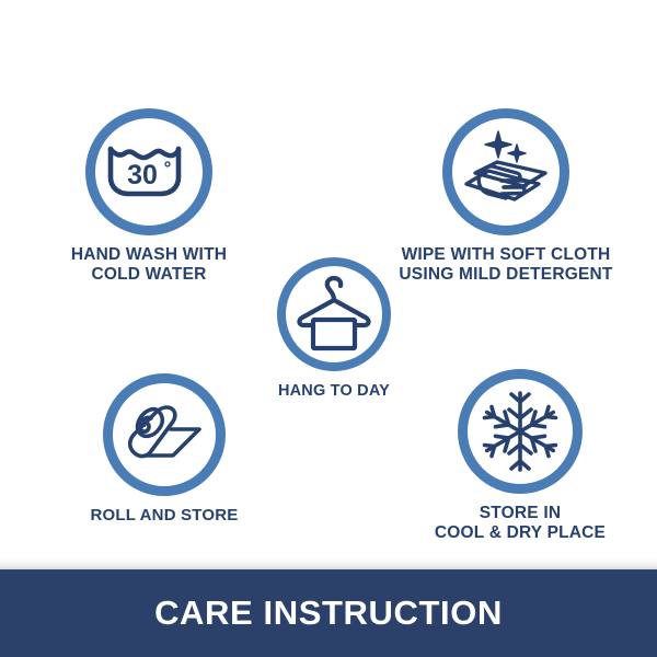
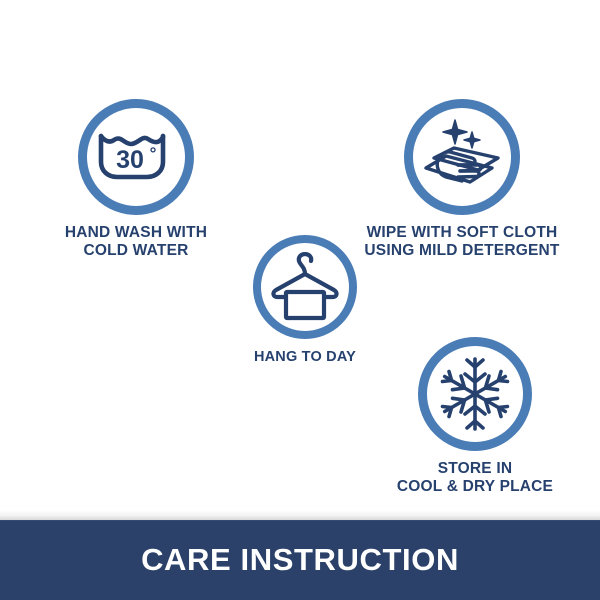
  30
  °
  HAND WASH WITH
  COLD WATER
  WIPE WITH SOFT CLOTH
  USING MILD DETERGENT
  HANG TO DAY
- ROLL AND STORE
  STORE IN
  COOL & DRY PLACE
  CARE INSTRUCTION
